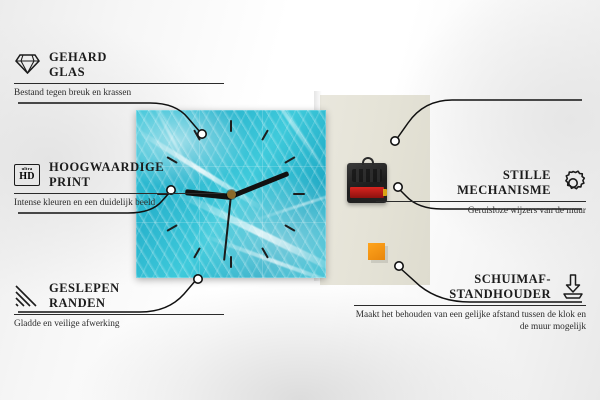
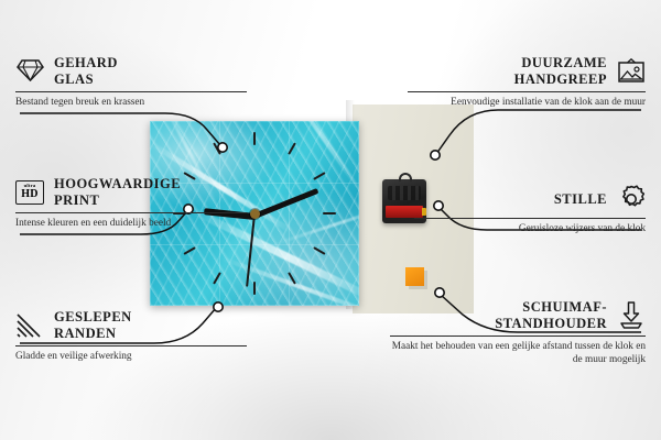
  GEHARD
  GLAS
  Bestand tegen breuk en krassen
  HD
  HOOGWAARDIGE
  PRINT
  Intense kleuren en een duidelijk beeld
  GESLEPEN
  RANDEN
  Gladde en veilige afwerking
+ DUURZAME
+ HANDGREEP
+ Eenvoudige installatie van de klok aan de muur
  STILLE
- MECHANISME
- Geruisloze wijzers van de muur
+ Geruisloze wijzers van de klok
  SCHUIMAF-
  STANDHOUDER
  Maakt het behouden van een gelijke afstand tussen de klok en de muur mogelijk
